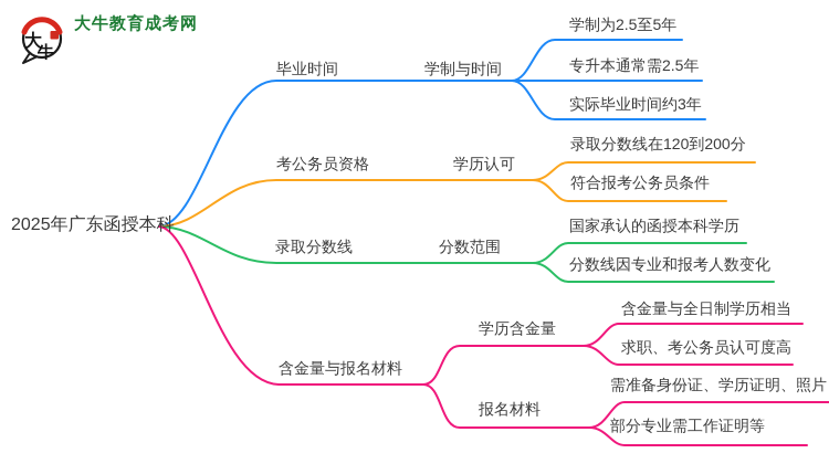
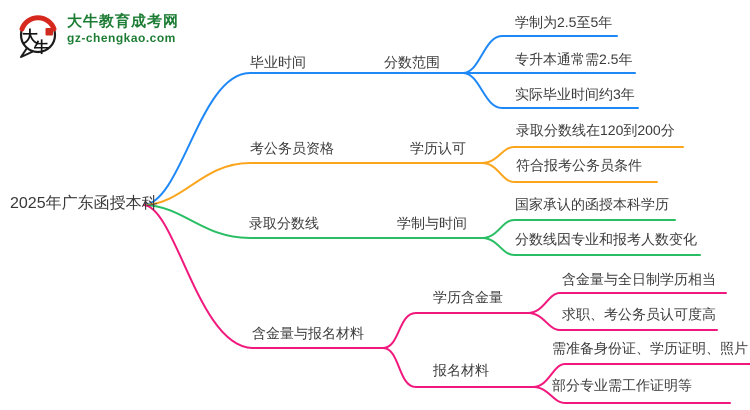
  大
  牛
  大牛教育成考网
+ gz-chengkao.com
  2025年广东函授本科
  毕业时间
- 学制与时间
+ 分数范围
  学制为2.5至5年
  专升本通常需2.5年
  实际毕业时间约3年
  考公务员资格
  学历认可
  录取分数线在120到200分
  符合报考公务员条件
  录取分数线
- 分数范围
+ 学制与时间
  国家承认的函授本科学历
  分数线因专业和报考人数变化
  含金量与报名材料
  学历含金量
  含金量与全日制学历相当
  求职、考公务员认可度高
  报名材料
  需准备身份证、学历证明、照片
  部分专业需工作证明等
